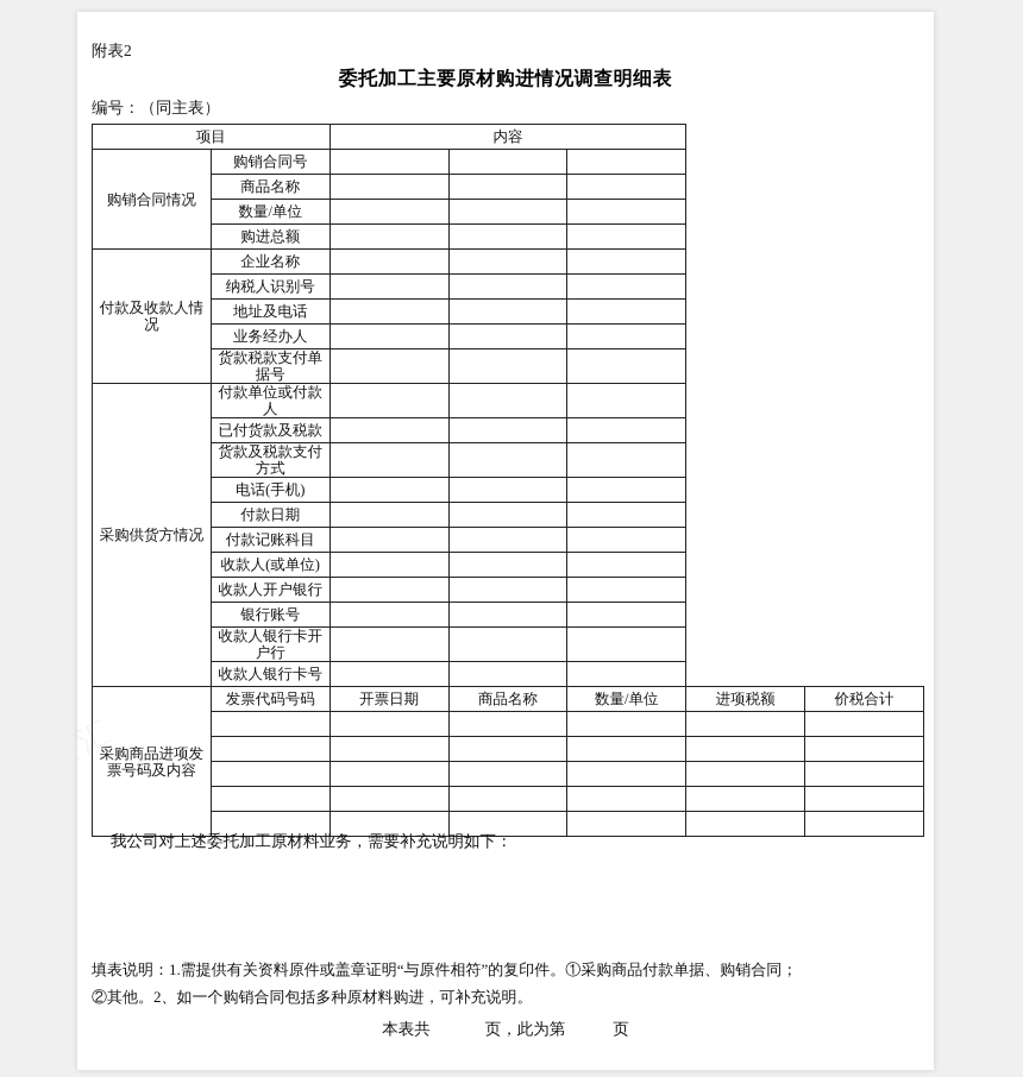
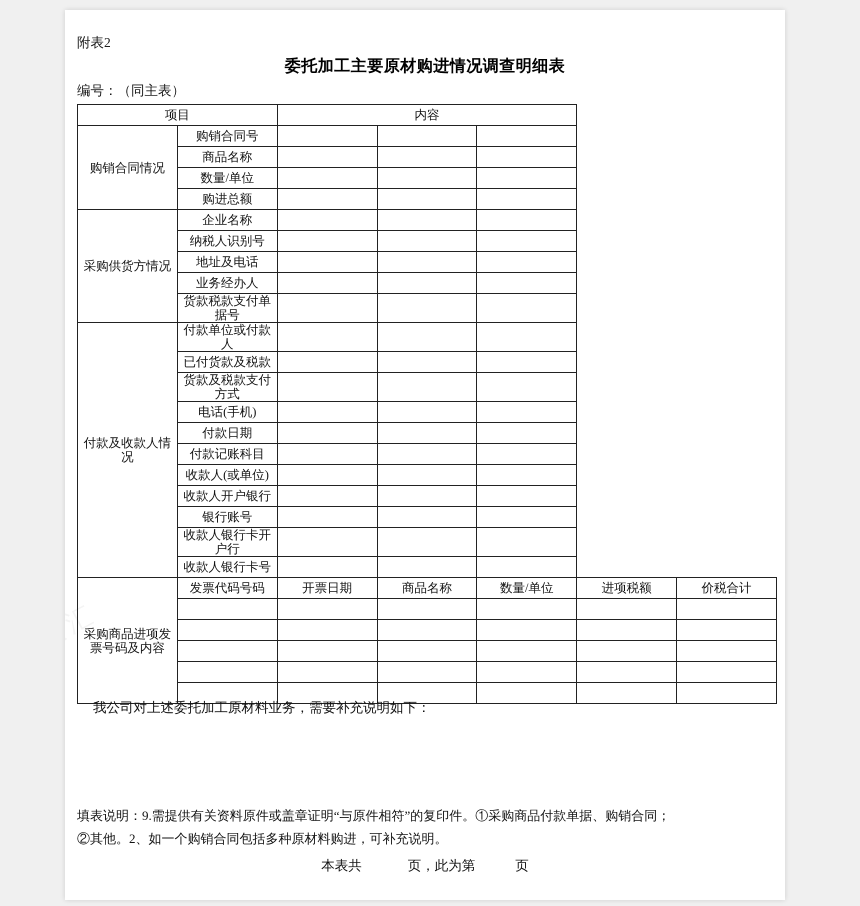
  附表2
  委托加工主要原材购进情况调查明细表
  编号：（同主表）
  项目	内容
  购销合同情况	购销合同号
  商品名称
  数量/单位
  购进总额
- 付款及收款人情况	企业名称
+ 采购供货方情况	企业名称
  纳税人识别号
  地址及电话
  业务经办人
  货款税款支付单据号
- 采购供货方情况	付款单位或付款人
+ 付款及收款人情况	付款单位或付款人
  已付货款及税款
  货款及税款支付方式
  电话(手机)
  付款日期
  付款记账科目
  收款人(或单位)
  收款人开户银行
  银行账号
  收款人银行卡开户行
  收款人银行卡号
  采购商品进项发票号码及内容	发票代码号码	开票日期	商品名称	数量/单位	进项税额	价税合计
  我公司对上述委托加工原材料业务，需要补充说明如下：
- 填表说明：1.需提供有关资料原件或盖章证明“与原件相符”的复印件。①采购商品付款单据、购销合同；
+ 填表说明：9.需提供有关资料原件或盖章证明“与原件相符”的复印件。①采购商品付款单据、购销合同；
  ②其他。2、如一个购销合同包括多种原材料购进，可补充说明。
  本表共 页，此为第 页
